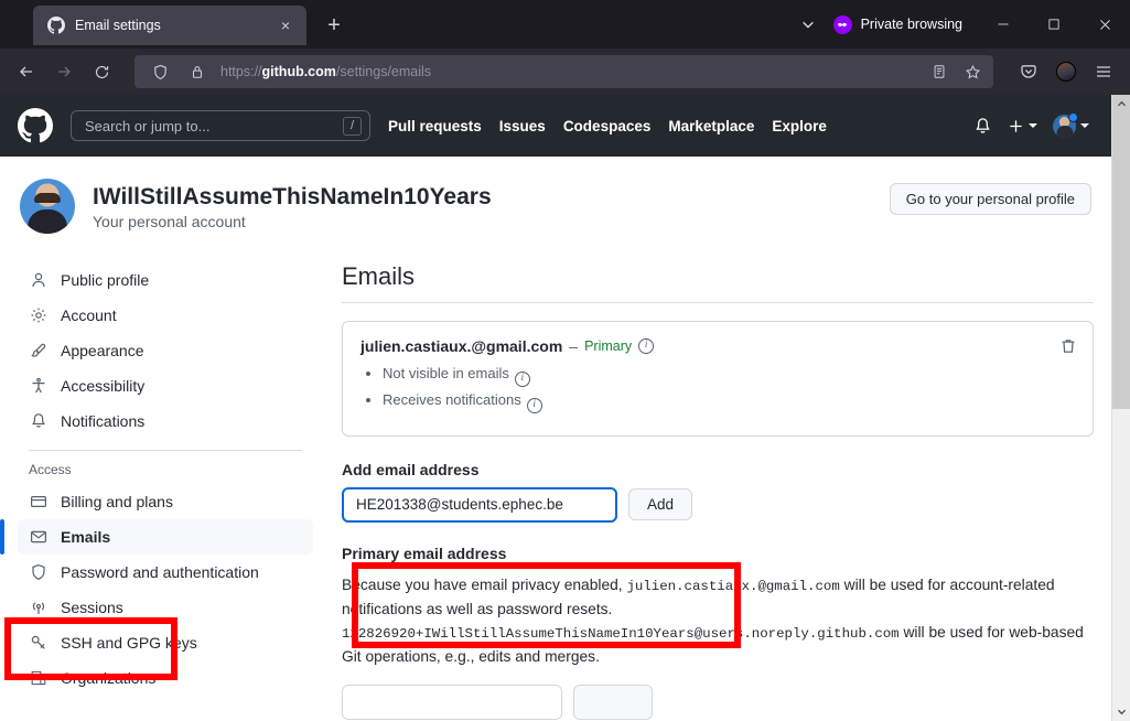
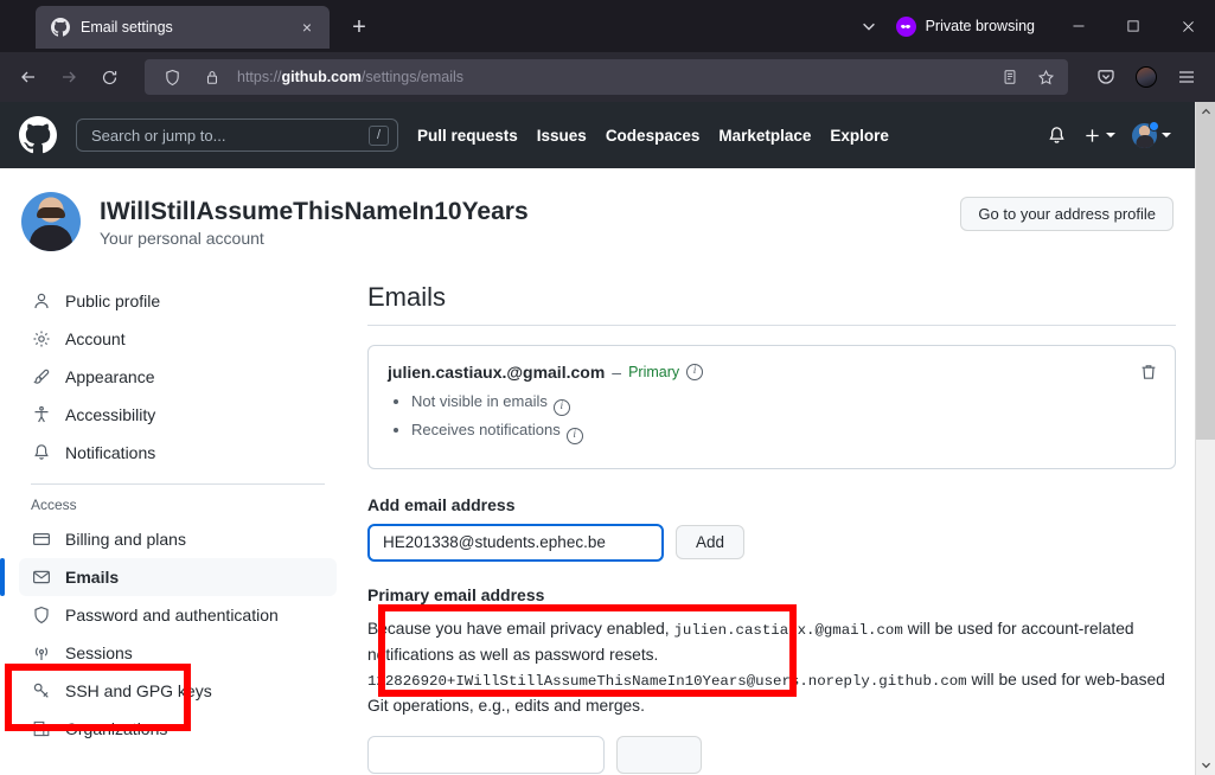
  Email settings
  ×
  +
  Private browsing
  https://github.com/settings/emails
  Search or jump to...
  /
  Pull requests
  Issues
  Codespaces
  Marketplace
  Explore
  IWillStillAssumeThisNameIn10Years
  Your personal account
- Go to your personal profile
+ Go to your address profile
  Public profile
  Account
  Appearance
  Accessibility
  Notifications
  Access
  Billing and plans
  Emails
  Password and authentication
  Sessions
  SSH and GPG keys
  Organizations
  Emails
  julien.castiaux.@gmail.com
  –
  Primary
  i
  Not visible in emails i
  Receives notifications i
  Add email address
  HE201338@students.ephec.be
  Add
  Primary email address
  Because you have email privacy enabled, julien.castiaux.@gmail.com will be used for account-related notifications as well as password resets.
  122826920+IWillStillAssumeThisNameIn10Years@users.noreply.github.com will be used for web-based Git operations, e.g., edits and merges.
